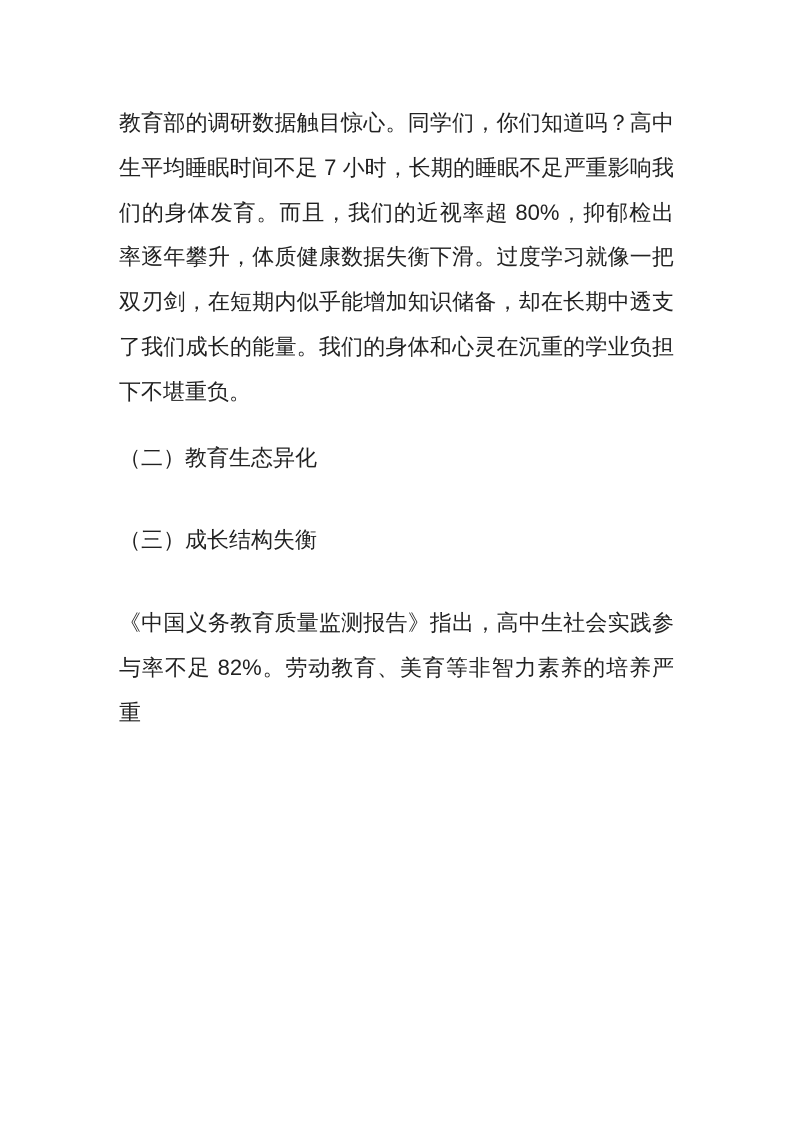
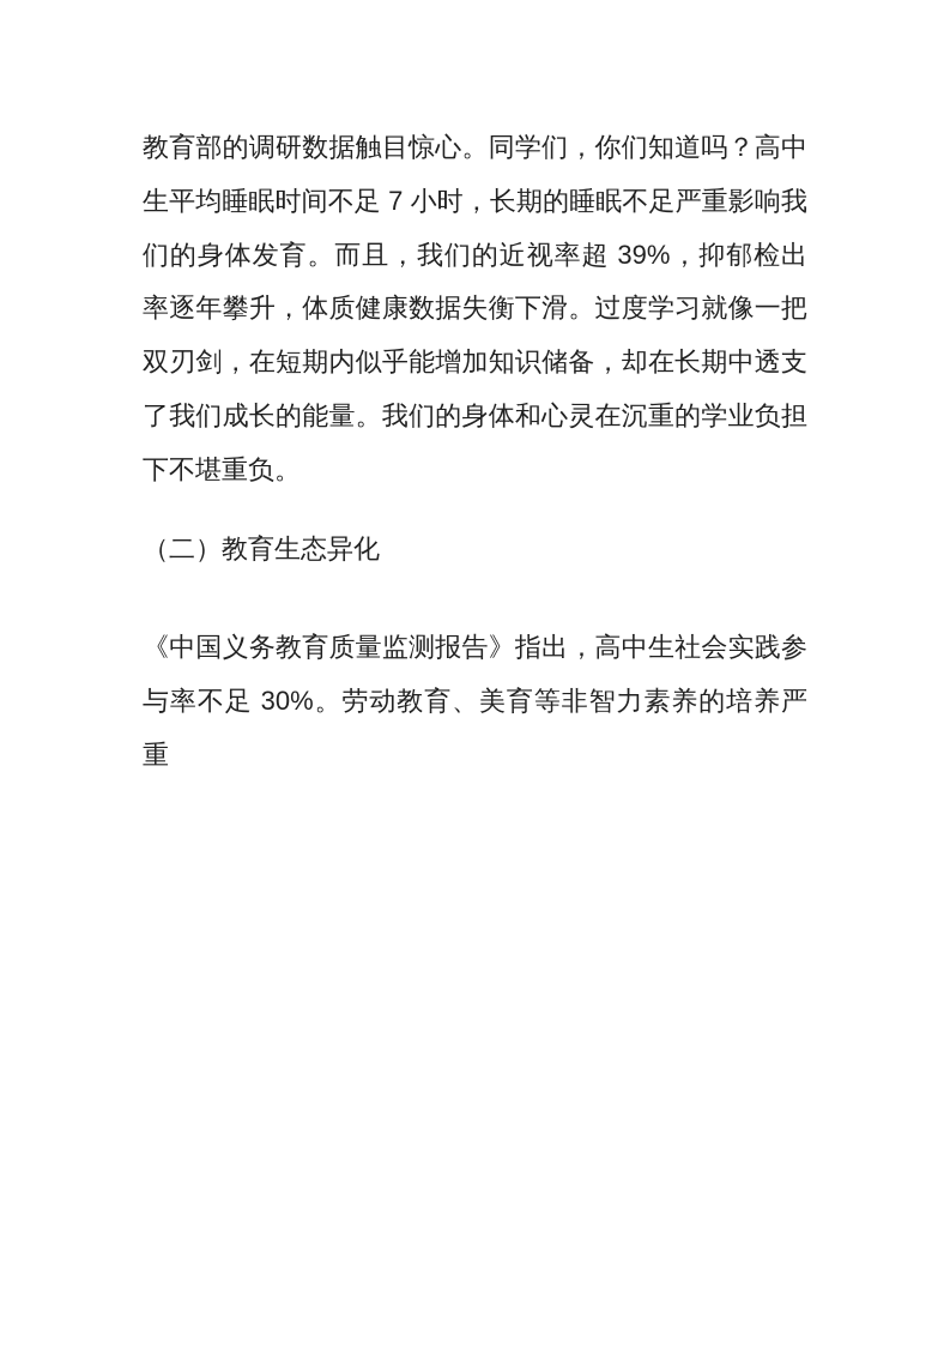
- 教育部的调研数据触目惊心。同学们，你们知道吗？高中生平均睡眠时间不足 7 小时，长期的睡眠不足严重影响我们的身体发育。而且，我们的近视率超 80%，抑郁检出率逐年攀升，体质健康数据失衡下滑。过度学习就像一把双刃剑，在短期内似乎能增加知识储备，却在长期中透支了我们成长的能量。我们的身体和心灵在沉重的学业负担下不堪重负。
+ 教育部的调研数据触目惊心。同学们，你们知道吗？高中生平均睡眠时间不足 7 小时，长期的睡眠不足严重影响我们的身体发育。而且，我们的近视率超 39%，抑郁检出率逐年攀升，体质健康数据失衡下滑。过度学习就像一把双刃剑，在短期内似乎能增加知识储备，却在长期中透支了我们成长的能量。我们的身体和心灵在沉重的学业负担下不堪重负。
  （二）教育生态异化
- （三）成长结构失衡
- 《中国义务教育质量监测报告》指出，高中生社会实践参与率不足 82%。劳动教育、美育等非智力素养的培养严重
+ 《中国义务教育质量监测报告》指出，高中生社会实践参与率不足 30%。劳动教育、美育等非智力素养的培养严重
